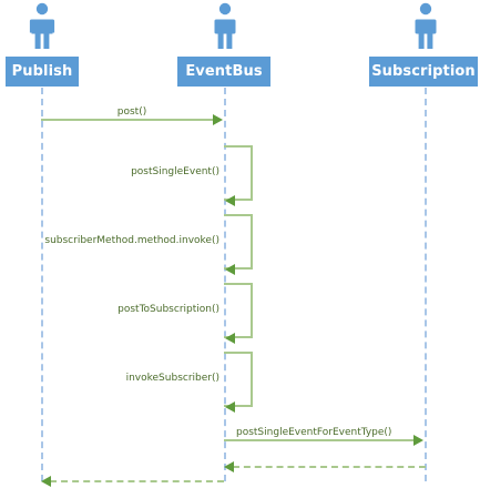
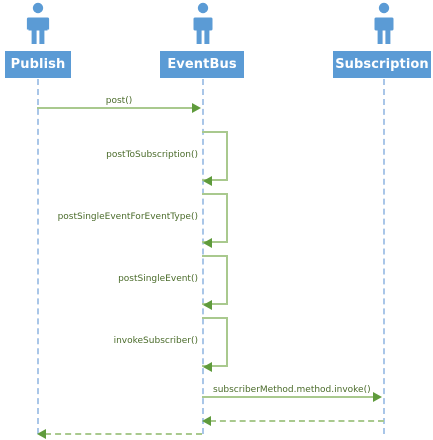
  Publish
  EventBus
  Subscription
  post()
- postSingleEvent()
+ postToSubscription()
- subscriberMethod.method.invoke()
+ postSingleEventForEventType()
- postToSubscription()
+ postSingleEvent()
  invokeSubscriber()
- postSingleEventForEventType()
+ subscriberMethod.method.invoke()
